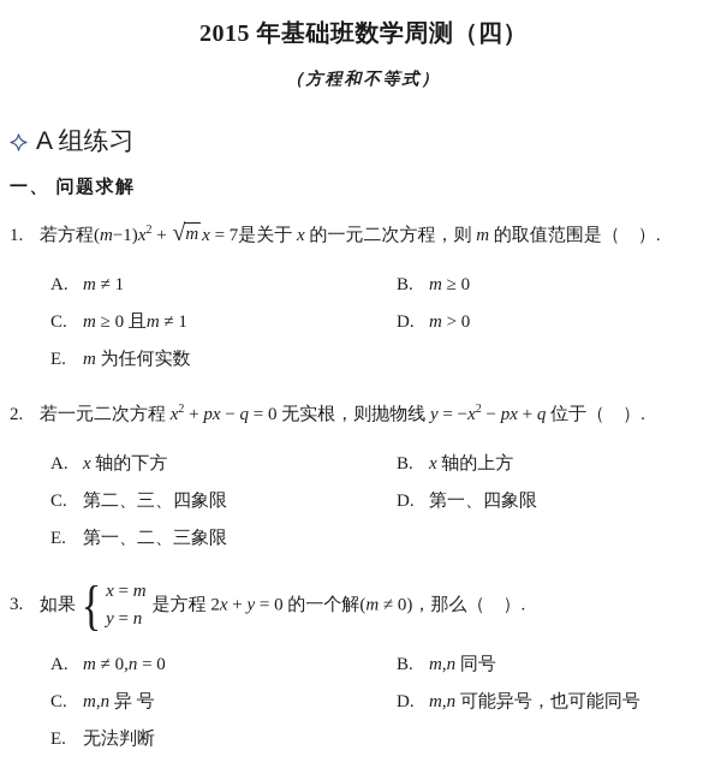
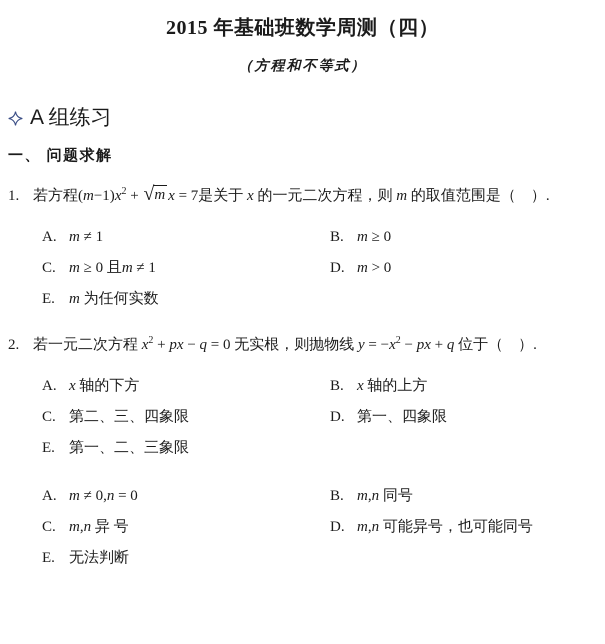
  2015 年基础班数学周测（四）
  （方程和不等式）
  A 组练习
  一、 问题求解
  1.
  若方程(m−1)x2 +
  √
  m
  x = 7是关于 x 的一元二次方程，则 m 的取值范围是（ ）.
  A.
  m ≠ 1
  B.
  m ≥ 0
  C.
  m ≥ 0 且m ≠ 1
  D.
  m > 0
  E.
  m 为任何实数
  2.
  若一元二次方程 x2 + px − q = 0 无实根，则抛物线 y = −x2 − px + q 位于（ ）.
  A.
  x 轴的下方
  B.
  x 轴的上方
  C.
  第二、三、四象限
  D.
  第一、四象限
  E.
  第一、二、三象限
- 3.
- 如果
- {
- x = m
- y = n
- 是方程 2x + y = 0 的一个解(m ≠ 0)，那么（ ）.
  A.
  m ≠ 0,n = 0
  B.
  m,n 同号
  C.
  m,n 异 号
  D.
  m,n 可能异号，也可能同号
  E.
  无法判断
